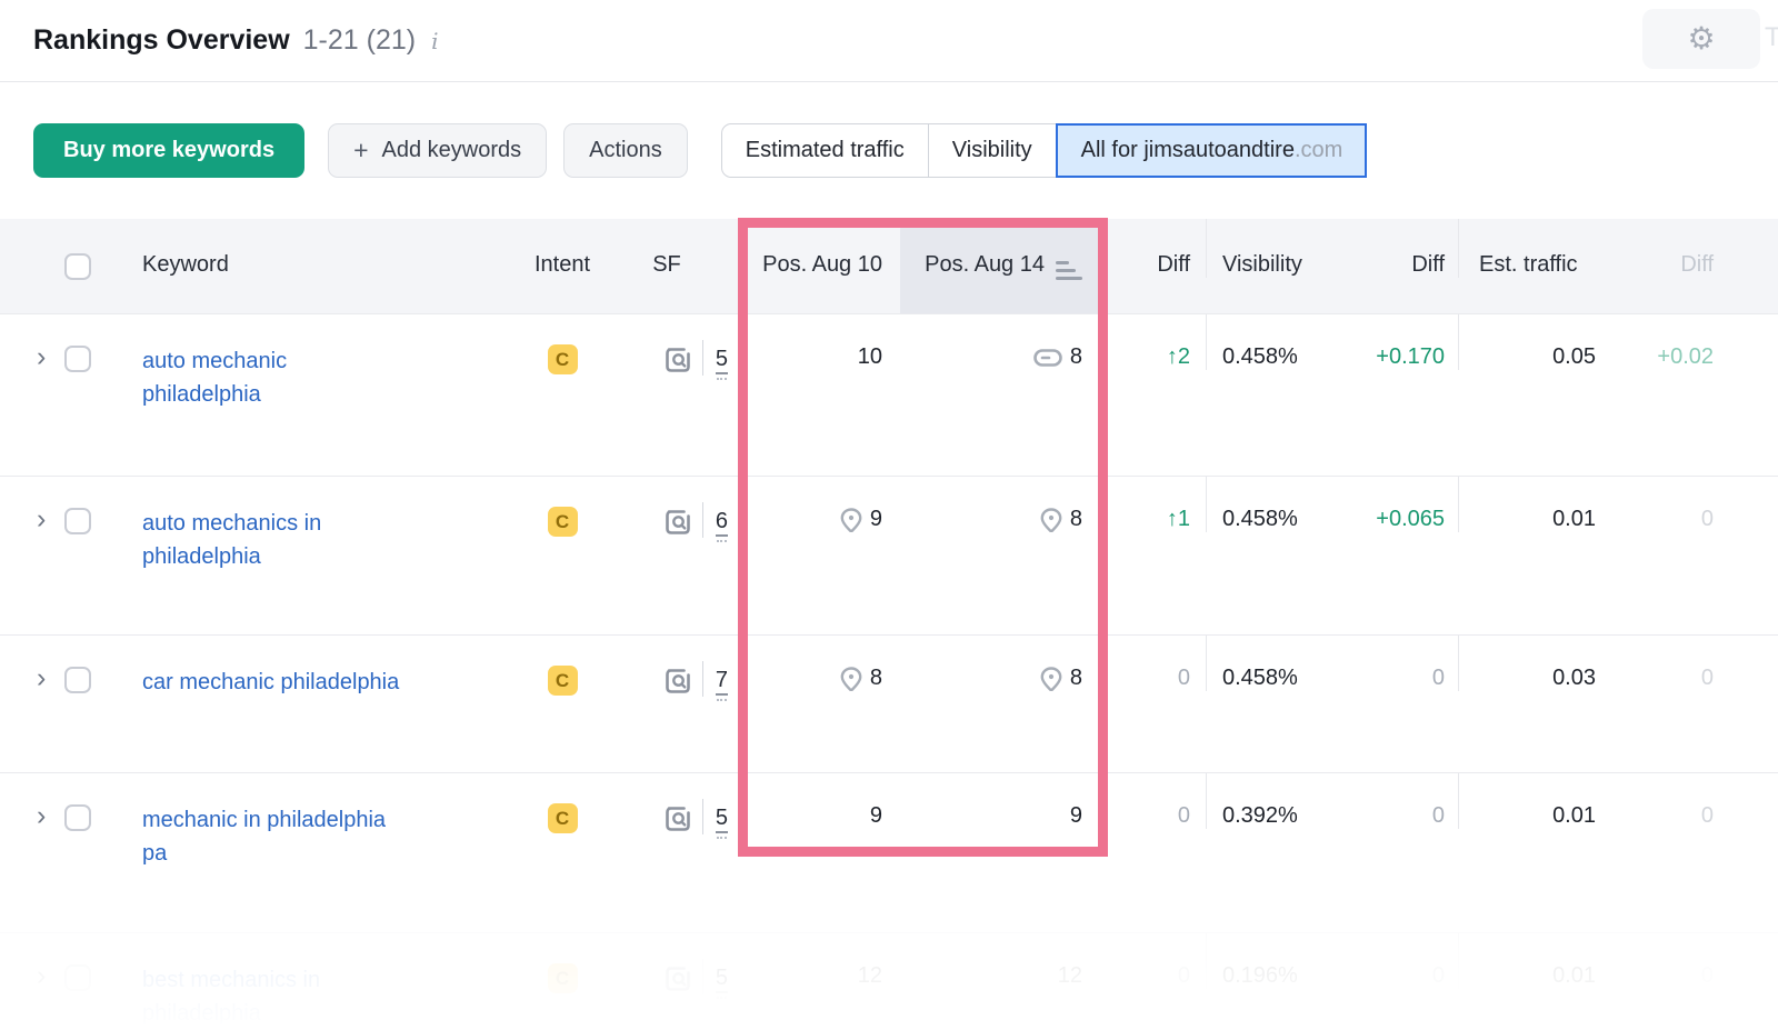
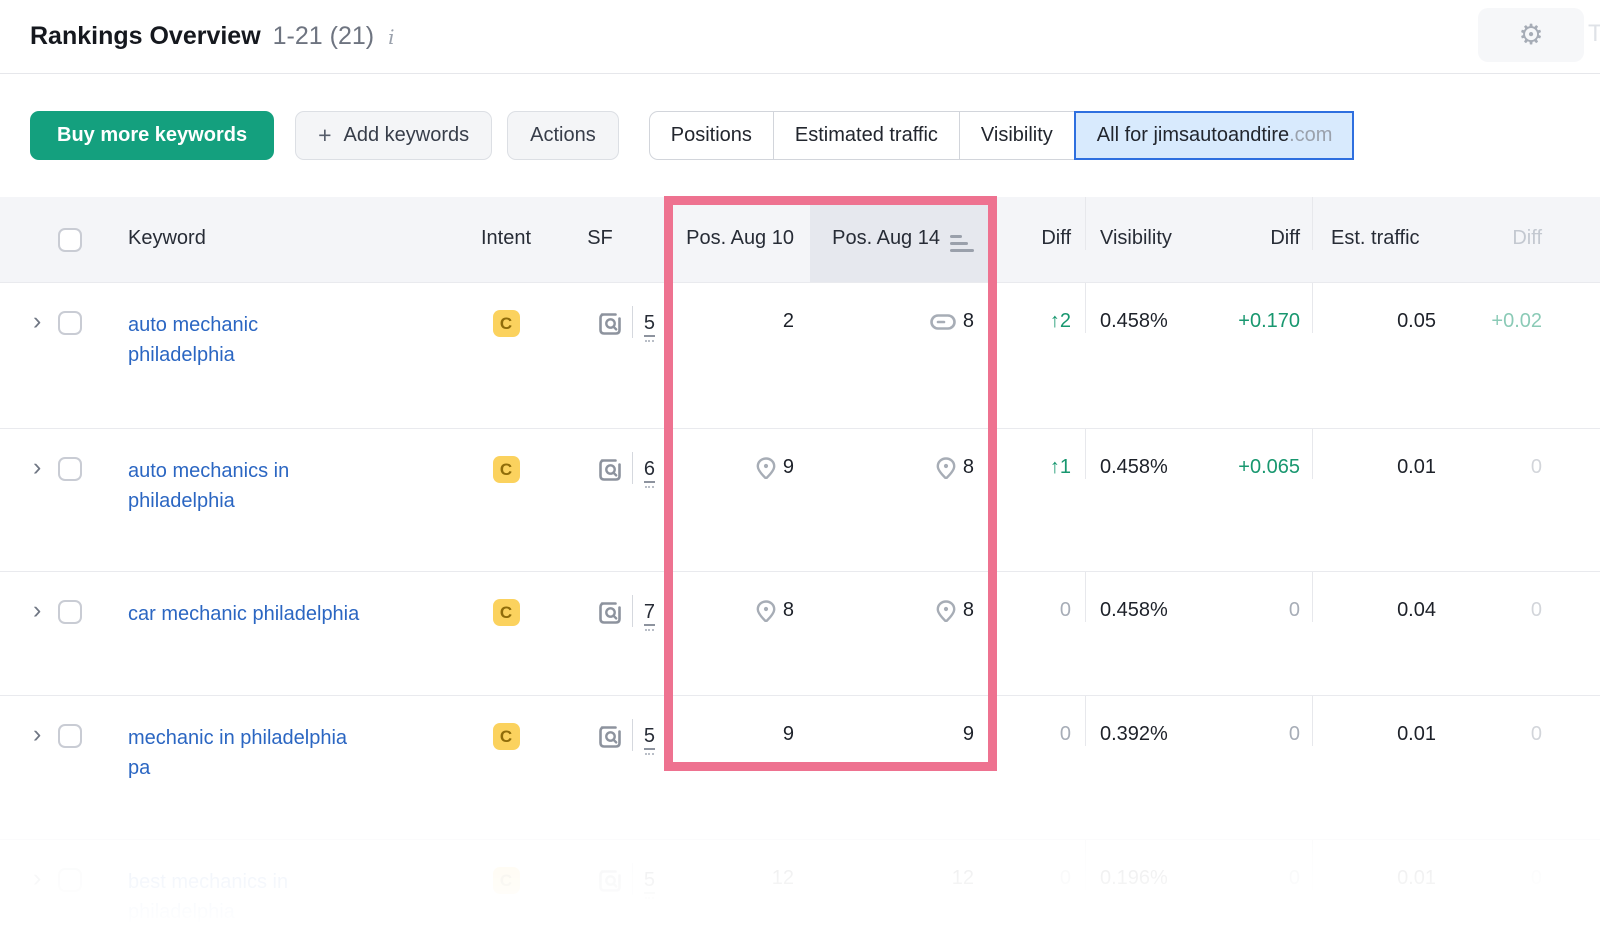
  Rankings Overview
  1-21 (21)
  i
  ⚙
  T
  Buy more keywords
  +
  Add keywords
  Actions
+ Positions
  Estimated traffic
  Visibility
  All for jimsautoandtire
  .com
  Keyword
  Intent
  SF
  Pos. Aug 10
  Pos. Aug 14
  Diff
  Visibility
  Diff
  Est. traffic
  Diff
  ›
  auto mechanic
  philadelphia
  C
  5
- 10
+ 2
  8
  ↑2
  0.458%
  +0.170
  0.05
  +0.02
  ›
  auto mechanics in
  philadelphia
  C
  6
  9
  8
  ↑1
  0.458%
  +0.065
  0.01
  0
  ›
  car mechanic philadelphia
  C
  7
  8
  8
  0
  0.458%
  0
- 0.03
+ 0.04
  0
  ›
  mechanic in philadelphia
  pa
  C
  5
  9
  9
  0
  0.392%
  0
  0.01
  0
